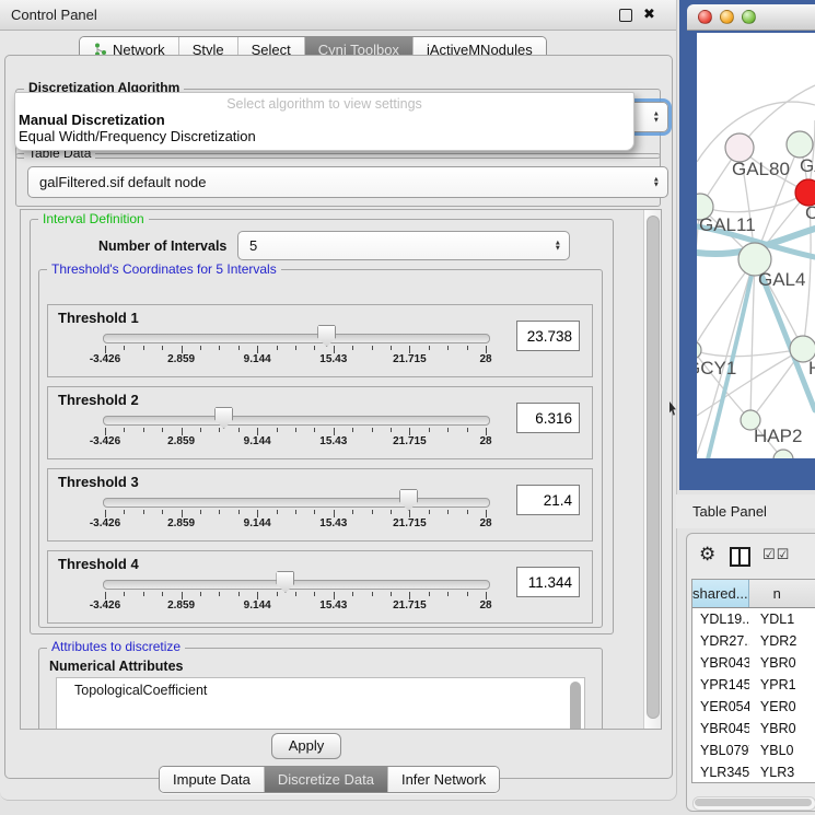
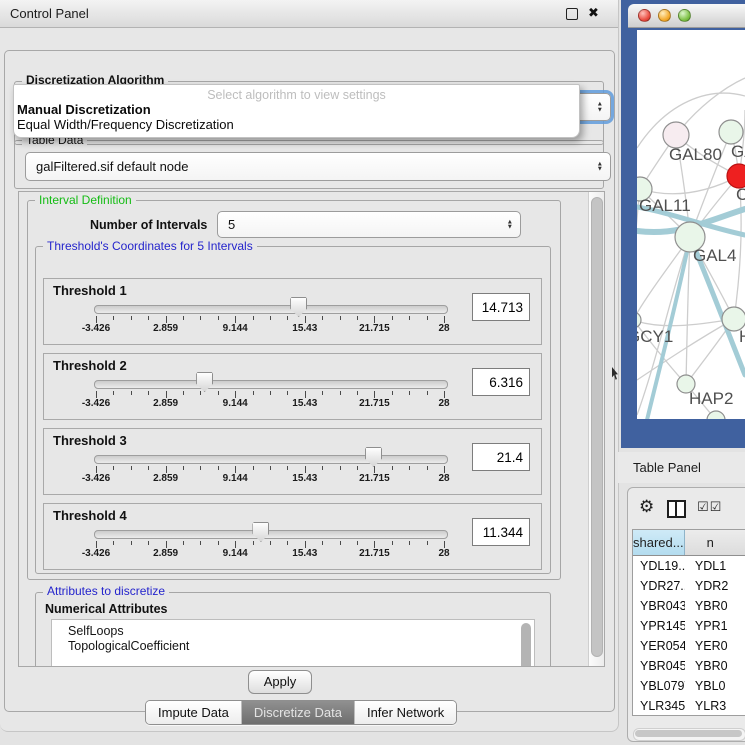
  Control Panel
  ✖
- Network
- Style
- Select
- Cyni Toolbox
- jActiveMNodules
  Discretization Algorithm
  Select algorithm to view settings
  Manual Discretization
  Equal Width/Frequency Discretization
  Table Data
  galFiltered.sif default node
  Interval Definition
  Number of Intervals
  5
  Threshold's Coordinates for 5 Intervals
  Threshold 1
  -3.426
  2.859
  9.144
  15.43
  21.715
  28
- 23.738
+ 14.713
  Threshold 2
  -3.426
  2.859
  9.144
  15.43
  21.715
  28
  6.316
  Threshold 3
  -3.426
  2.859
  9.144
  15.43
  21.715
  28
  21.4
  Threshold 4
  -3.426
  2.859
  9.144
  15.43
  21.715
  28
  11.344
  Attributes to discretize
  Numerical Attributes
+ SelfLoops
  TopologicalCoefficient
  Apply
  Impute Data
  Discretize Data
  Infer Network
  GAL80
  C
  GAL11
  GAL4
  CY1
  HAP2
  Table Panel
  ⚙
  ☑☑
  shared...
  n
  YDL19..
  YDL1
  YDR27.
  YDR2
  YBR043
  YBR0
  YPR145
  YPR1
  YER054
  YER0
  YBR045
  YBR0
  YBL079
  YBL0
  YLR345
  YLR3
